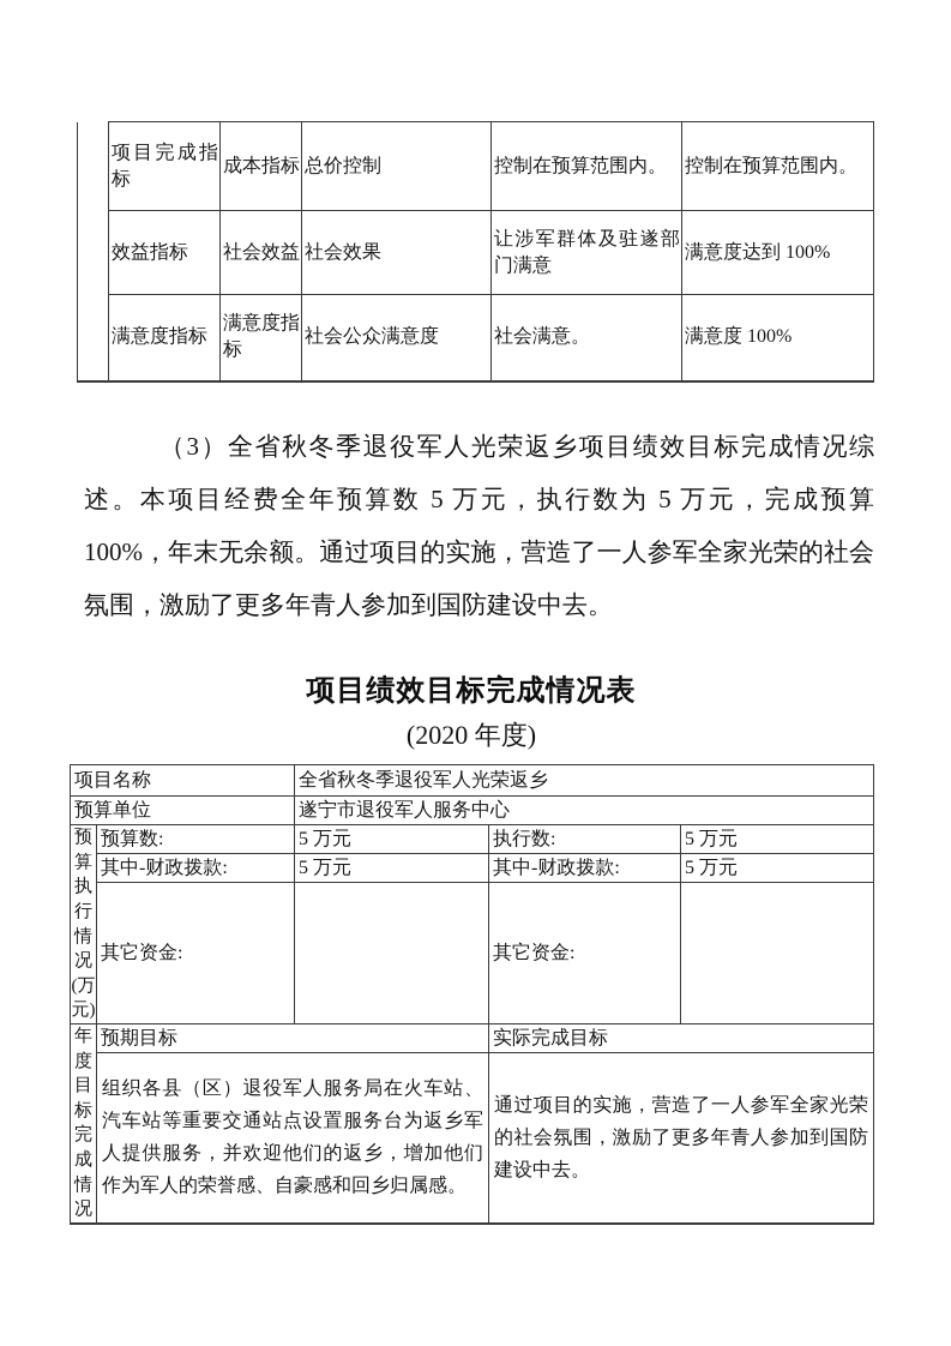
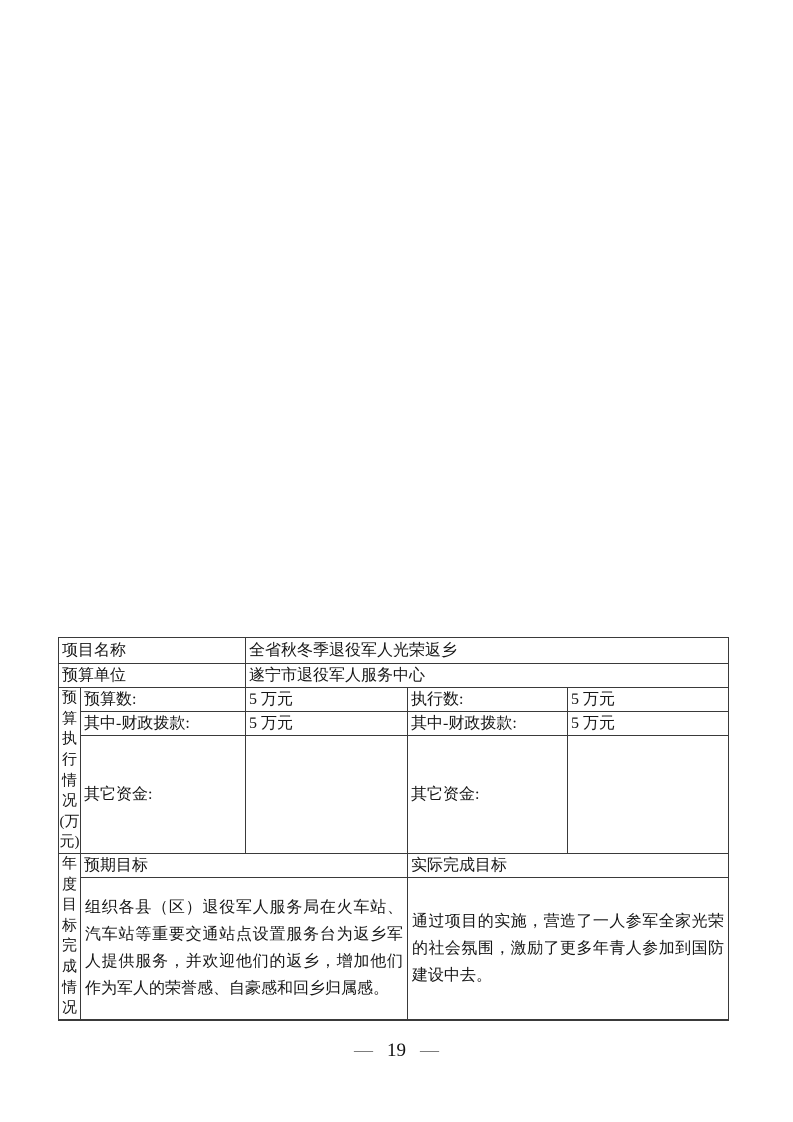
- 	项目完成指标	成本指标	总价控制	控制在预算范围内。	控制在预算范围内。
- 效益指标	社会效益	社会效果	让涉军群体及驻遂部门满意	满意度达到 100%
- 满意度指标	满意度指标	社会公众满意度	社会满意。	满意度 100%
- （3）全省秋冬季退役军人光荣返乡项目绩效目标完成情况综述。本项目经费全年预算数 5 万元，执行数为 5 万元，完成预算 100%，年末无余额。通过项目的实施，营造了一人参军全家光荣的社会氛围，激励了更多年青人参加到国防建设中去。
- 项目绩效目标完成情况表
- (2020 年度)
  项目名称	全省秋冬季退役军人光荣返乡
  预算单位	遂宁市退役军人服务中心
  预 算 执 行 情 况 (万 元)	预算数:	5 万元	执行数:	5 万元
  其中-财政拨款:	5 万元	其中-财政拨款:	5 万元
  其它资金:		其它资金:
  年 度 目 标 完 成 情 况	预期目标	实际完成目标
  组织各县（区）退役军人服务局在火车站、汽车站等重要交通站点设置服务台为返乡军人提供服务，并欢迎他们的返乡，增加他们作为军人的荣誉感、自豪感和回乡归属感。	通过项目的实施，营造了一人参军全家光荣的社会氛围，激励了更多年青人参加到国防建设中去。
+ — 19 —
